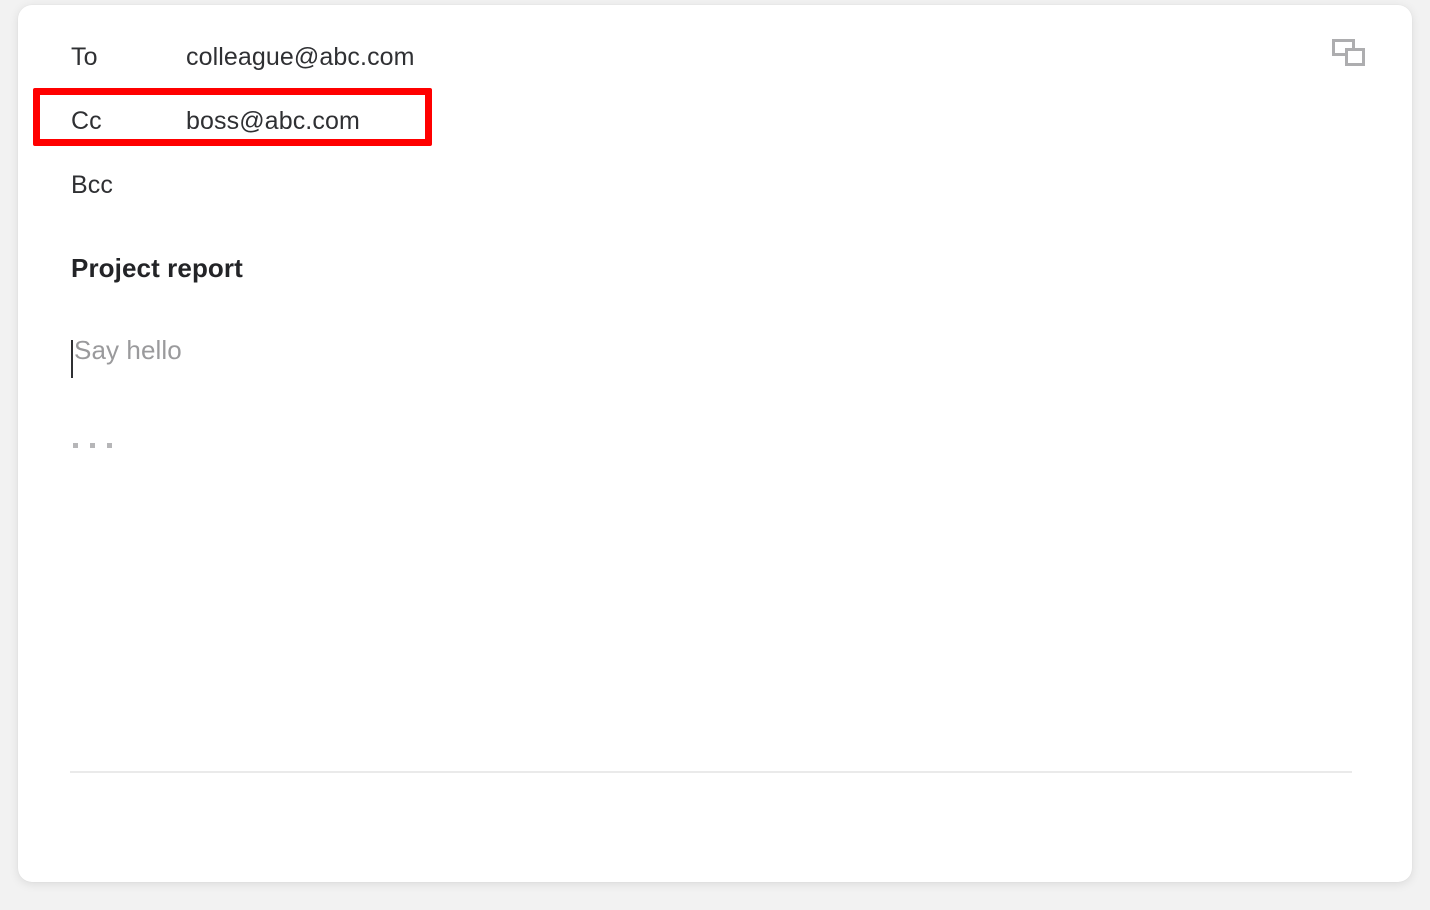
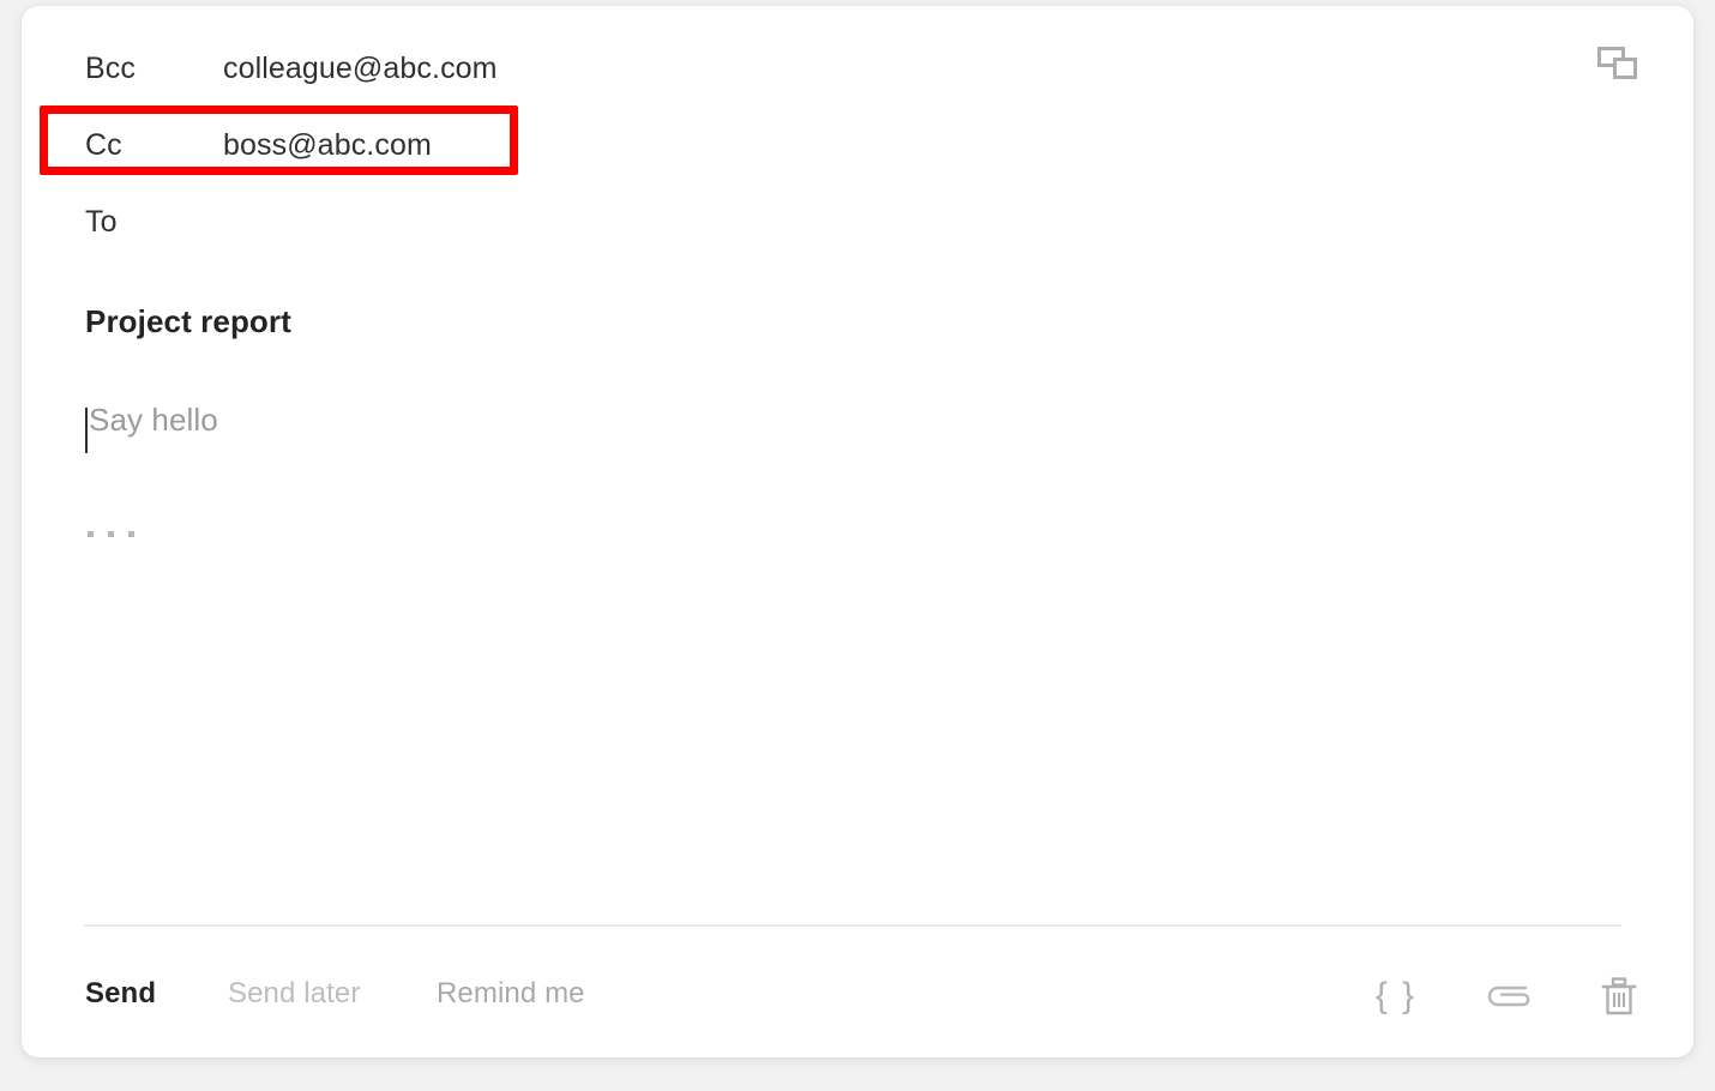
- To
+ Bcc
  colleague@abc.com
  Cc
  boss@abc.com
- Bcc
+ To
  Project report
  Say hello
+ Send
+ Send later
+ Remind me
+ { }
